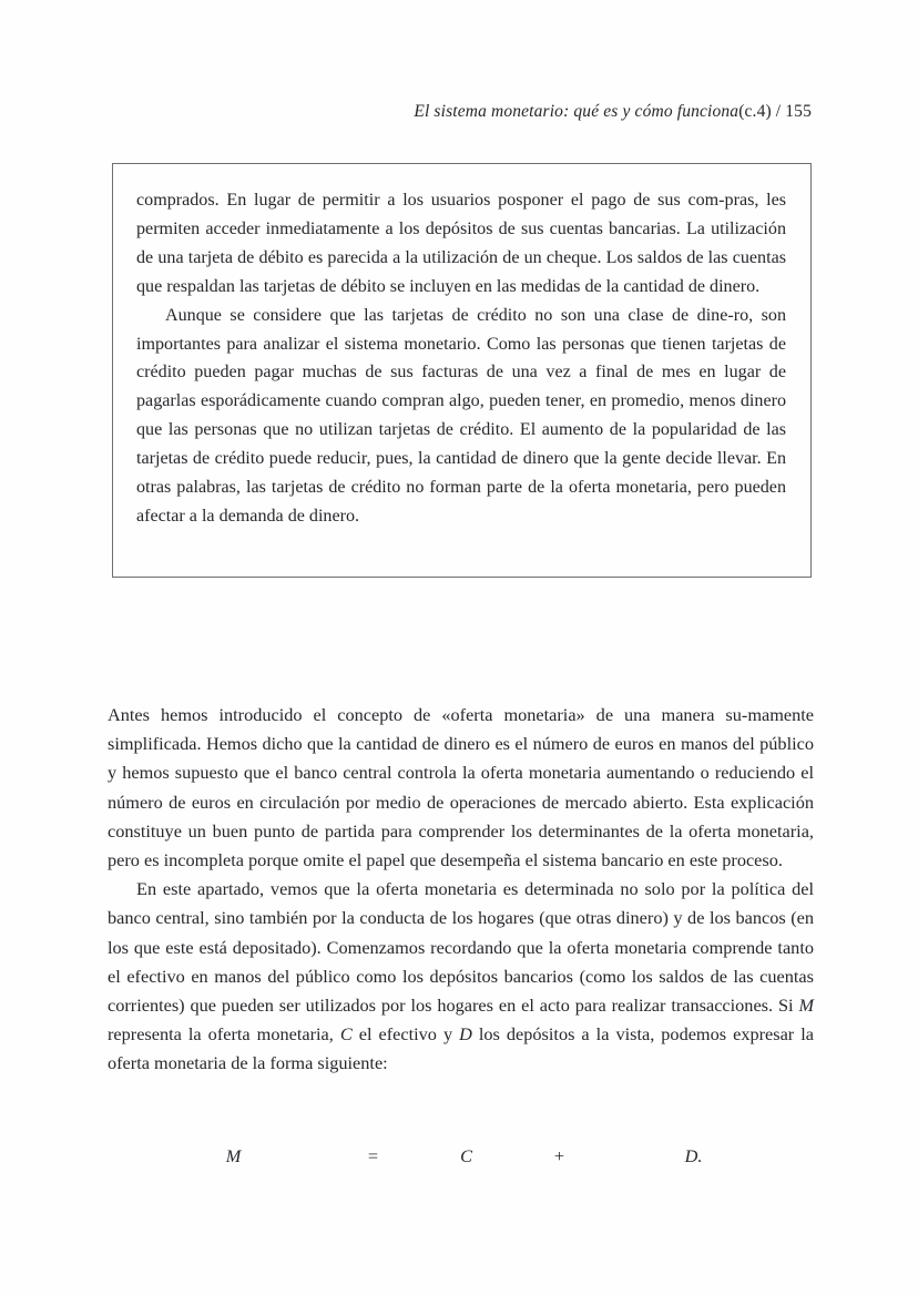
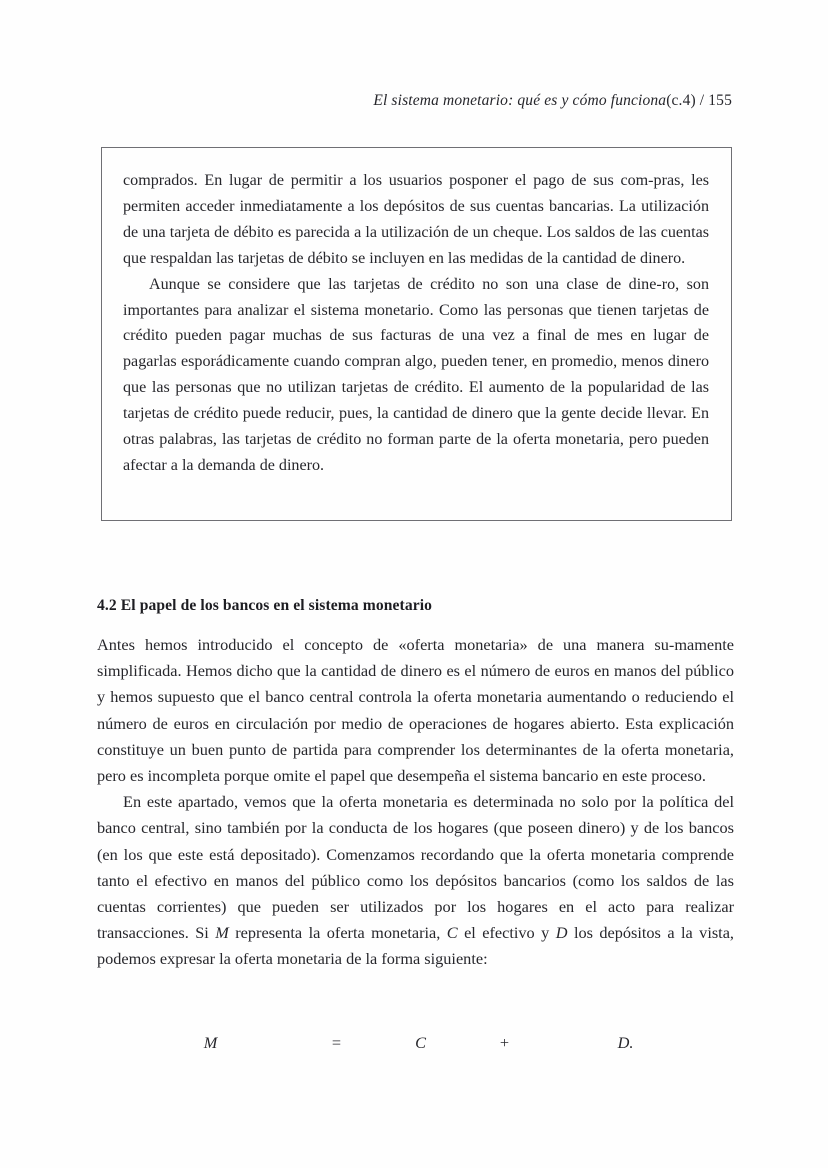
  El sistema monetario: qué es y cómo funciona(c.4) / 155
  comprados. En lugar de permitir a los usuarios posponer el pago de sus com-pras, les permiten acceder inmediatamente a los depósitos de sus cuentas bancarias. La utilización de una tarjeta de débito es parecida a la utilización de un cheque. Los saldos de las cuentas que respaldan las tarjetas de débito se incluyen en las medidas de la cantidad de dinero.
  Aunque se considere que las tarjetas de crédito no son una clase de dine-ro, son importantes para analizar el sistema monetario. Como las personas que tienen tarjetas de crédito pueden pagar muchas de sus facturas de una vez a final de mes en lugar de pagarlas esporádicamente cuando compran algo, pueden tener, en promedio, menos dinero que las personas que no utilizan tarjetas de crédito. El aumento de la popularidad de las tarjetas de crédito puede reducir, pues, la cantidad de dinero que la gente decide llevar. En otras palabras, las tarjetas de crédito no forman parte de la oferta monetaria, pero pueden afectar a la demanda de dinero.
+ 4.2 El papel de los bancos en el sistema monetario
- Antes hemos introducido el concepto de «oferta monetaria» de una manera su-mamente simplificada. Hemos dicho que la cantidad de dinero es el número de euros en manos del público y hemos supuesto que el banco central controla la oferta monetaria aumentando o reduciendo el número de euros en circulación por medio de operaciones de mercado abierto. Esta explicación constituye un buen punto de partida para comprender los determinantes de la oferta monetaria, pero es incompleta porque omite el papel que desempeña el sistema bancario en este proceso.
+ Antes hemos introducido el concepto de «oferta monetaria» de una manera su-mamente simplificada. Hemos dicho que la cantidad de dinero es el número de euros en manos del público y hemos supuesto que el banco central controla la oferta monetaria aumentando o reduciendo el número de euros en circulación por medio de operaciones de hogares abierto. Esta explicación constituye un buen punto de partida para comprender los determinantes de la oferta monetaria, pero es incompleta porque omite el papel que desempeña el sistema bancario en este proceso.
- En este apartado, vemos que la oferta monetaria es determinada no solo por la política del banco central, sino también por la conducta de los hogares (que otras dinero) y de los bancos (en los que este está depositado). Comenzamos recordando que la oferta monetaria comprende tanto el efectivo en manos del público como los depósitos bancarios (como los saldos de las cuentas corrientes) que pueden ser utilizados por los hogares en el acto para realizar transacciones. Si M representa la oferta monetaria, C el efectivo y D los depósitos a la vista, podemos expresar la oferta monetaria de la forma siguiente:
+ En este apartado, vemos que la oferta monetaria es determinada no solo por la política del banco central, sino también por la conducta de los hogares (que poseen dinero) y de los bancos (en los que este está depositado). Comenzamos recordando que la oferta monetaria comprende tanto el efectivo en manos del público como los depósitos bancarios (como los saldos de las cuentas corrientes) que pueden ser utilizados por los hogares en el acto para realizar transacciones. Si M representa la oferta monetaria, C el efectivo y D los depósitos a la vista, podemos expresar la oferta monetaria de la forma siguiente:
  M	=	C	+	D.
